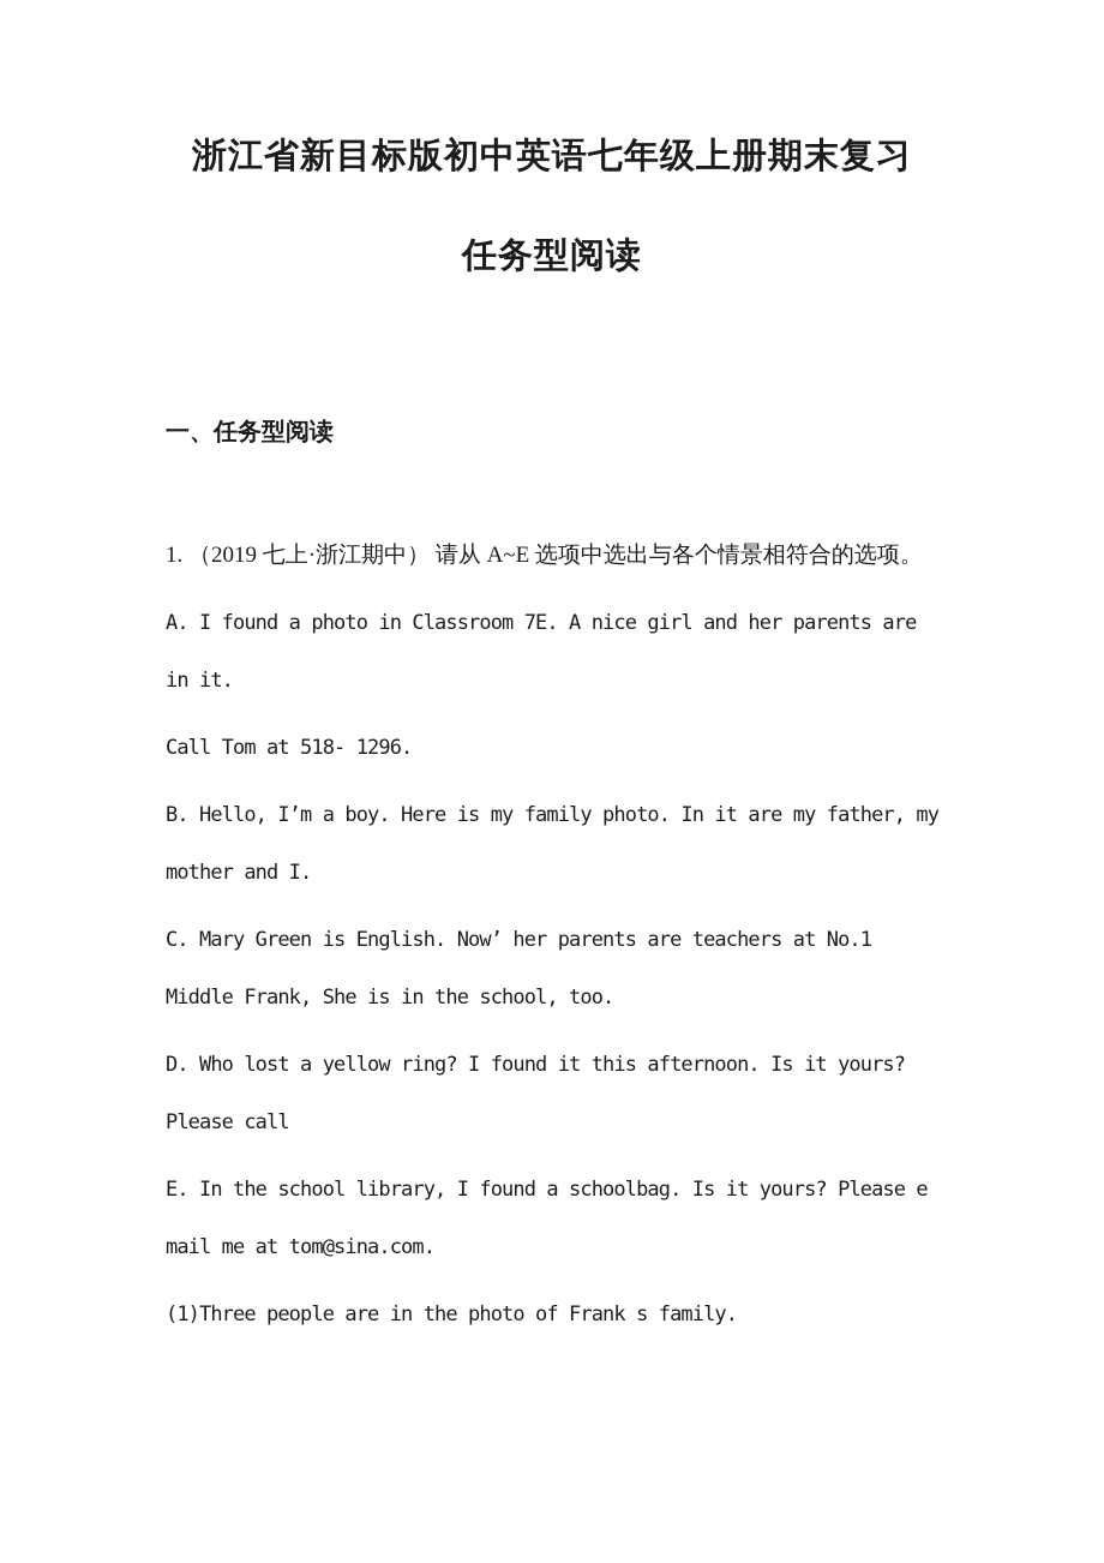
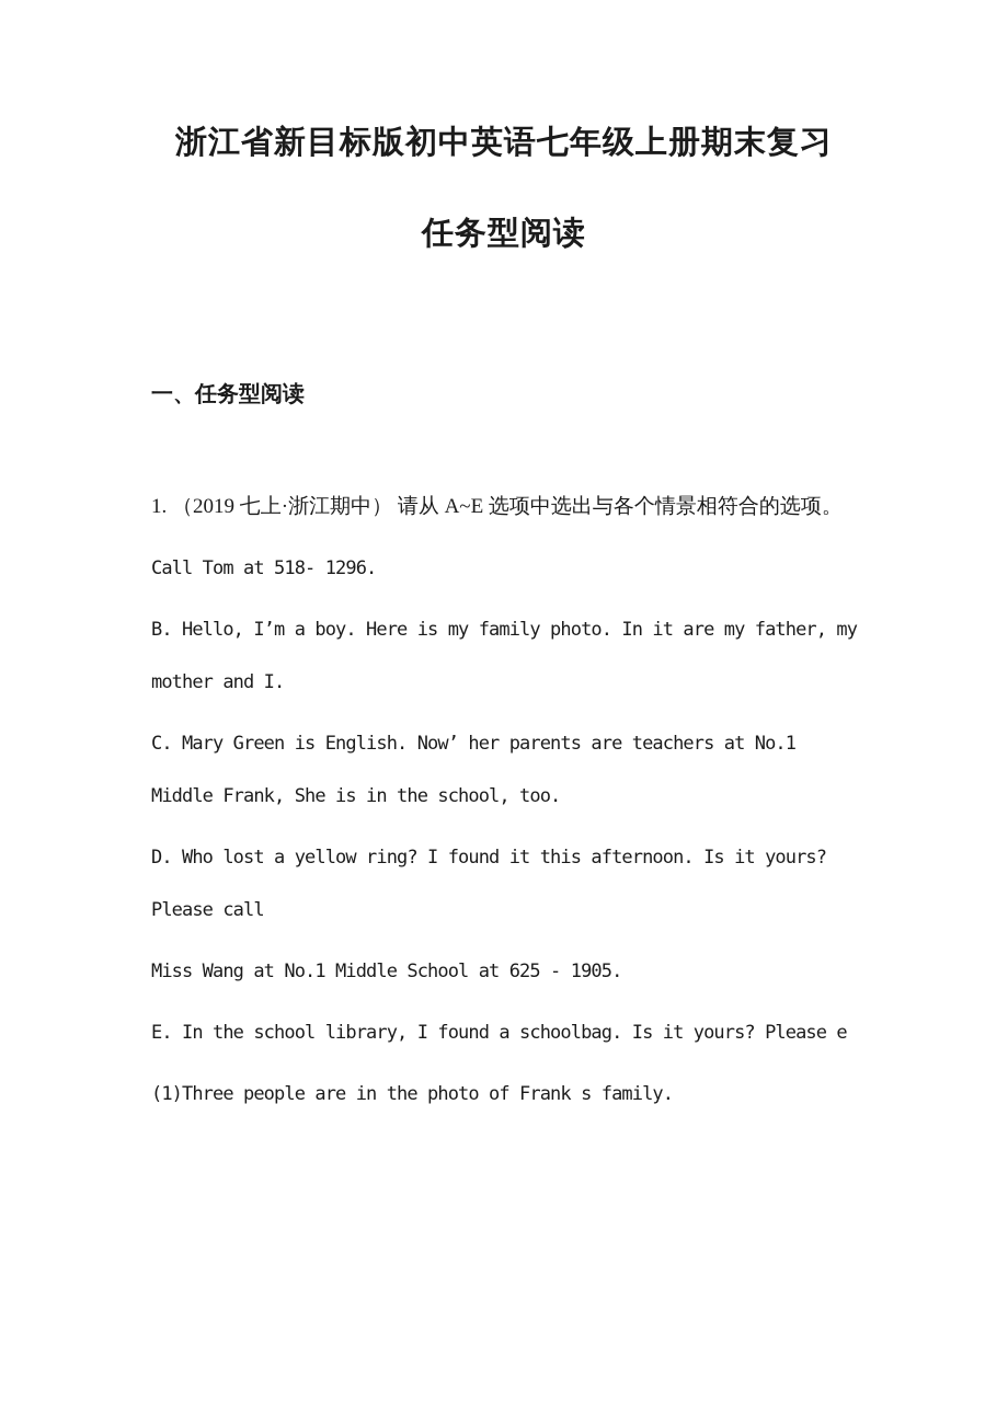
  浙江省新目标版初中英语七年级上册期末复习
  任务型阅读
  一、任务型阅读
  1. （2019 七上·浙江期中） 请从 A~E 选项中选出与各个情景相符合的选项。
- A. I found a photo in Classroom 7E. A nice girl and her parents are
- in it.
  Call Tom at 518- 1296.
  B. Hello, I’m a boy. Here is my family photo. In it are my father, my
  mother and I.
  C. Mary Green is English. Now’ her parents are teachers at No.1
  Middle Frank, She is in the school, too.
  D. Who lost a yellow ring? I found it this afternoon. Is it yours?
  Please call
+ Miss Wang at No.1 Middle School at 625 - 1905.
  E. In the school library, I found a schoolbag. Is it yours? Please e
- mail me at tom@sina.com.
  (1)Three people are in the photo of Frank s family.
